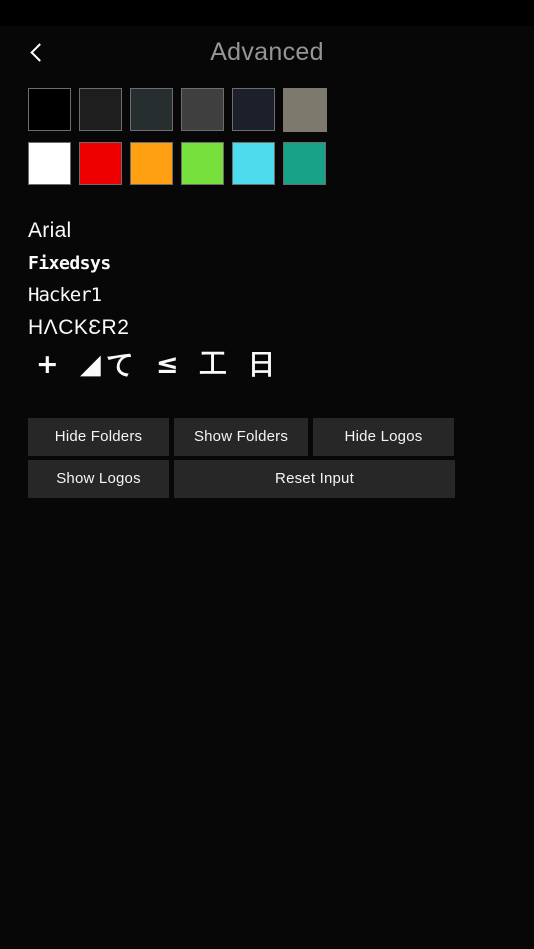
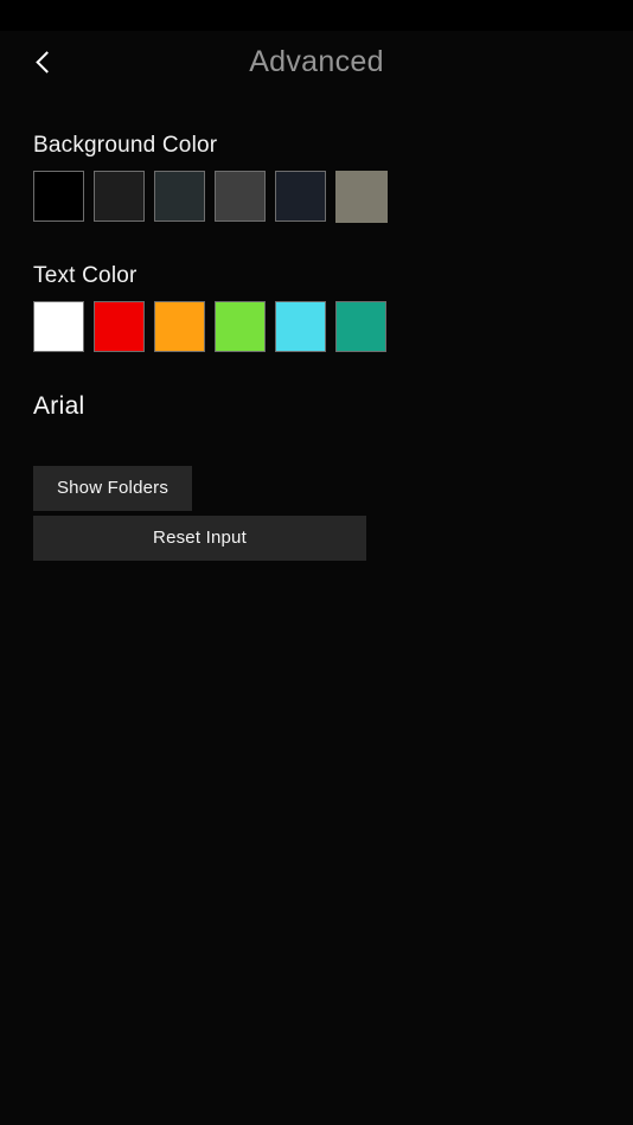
  Advanced
+ Background Color
+ Text Color
  Arial
- Fixedsys
- Hacker1
- HΛCKƐR2
- + ◢て ≤ 工 日
- Hide Folders
  Show Folders
- Hide Logos
- Show Logos
  Reset Input
